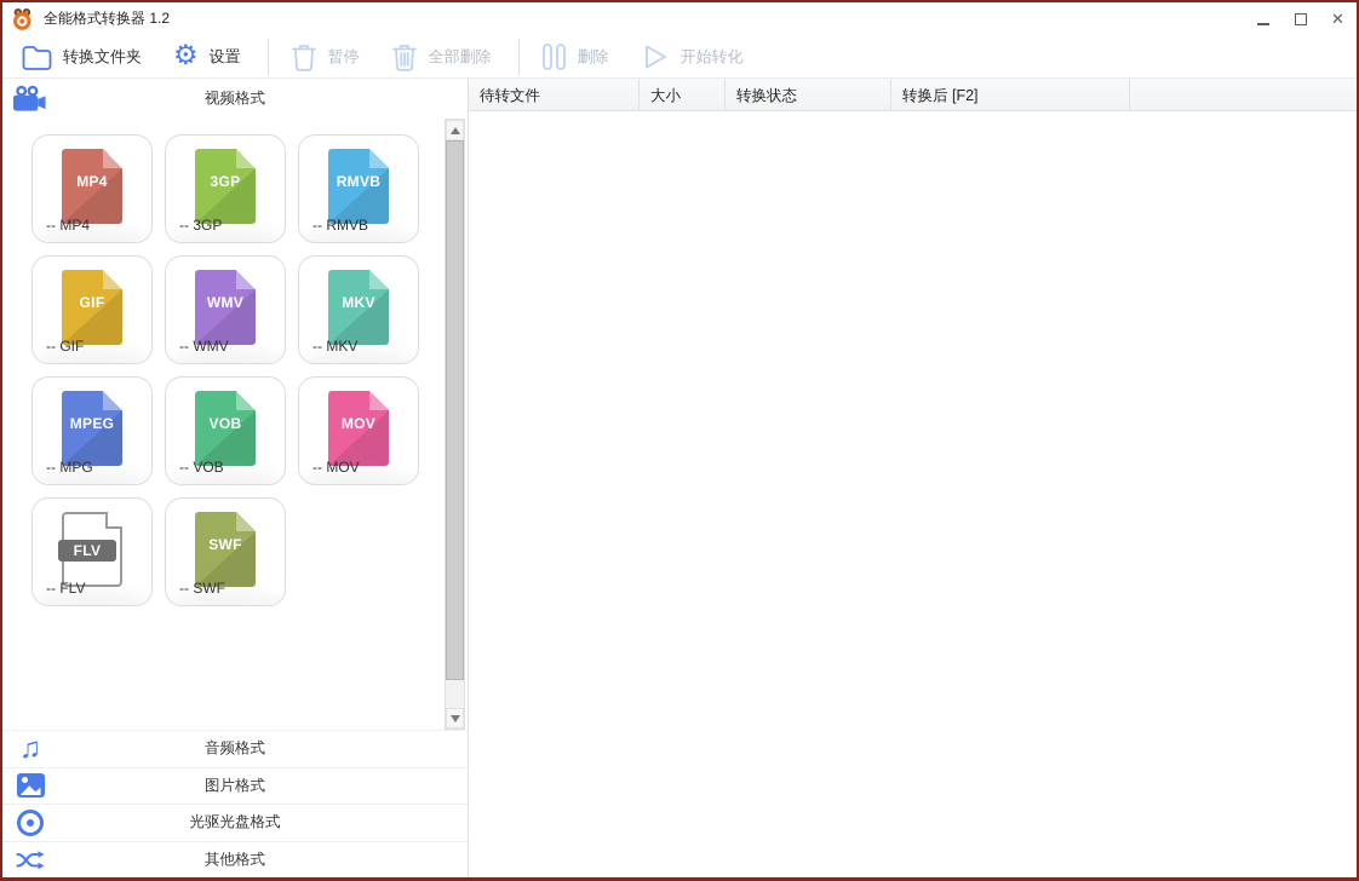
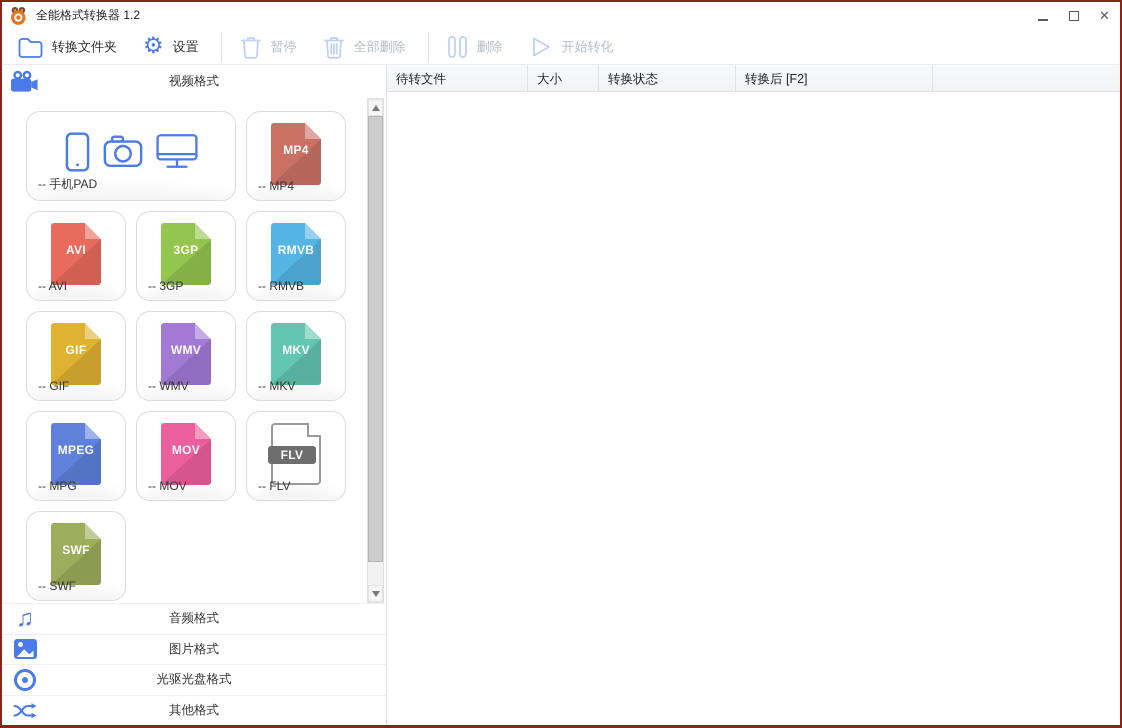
  全能格式转换器 1.2
  ✕
  转换文件夹
  ⚙
  设置
  暂停
  全部删除
  删除
  开始转化
  视频格式
+ -- 手机PAD
  MP4
  -- MP4
+ AVI
+ -- AVI
  3GP
  -- 3GP
  RMVB
  -- RMVB
  GIF
  -- GIF
  WMV
  -- WMV
  MKV
  -- MKV
  MPEG
  -- MPG
- VOB
- -- VOB
  MOV
  -- MOV
  FLV
  -- FLV
  SWF
  -- SWF
  ♫
  音频格式
  图片格式
  光驱光盘格式
  其他格式
  待转文件
  大小
  转换状态
  转换后 [F2]
